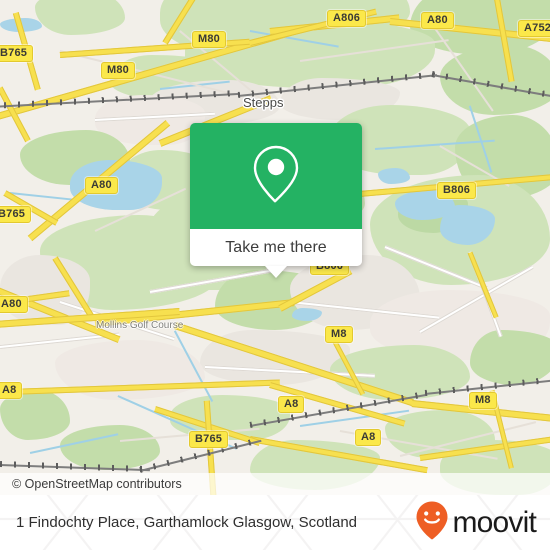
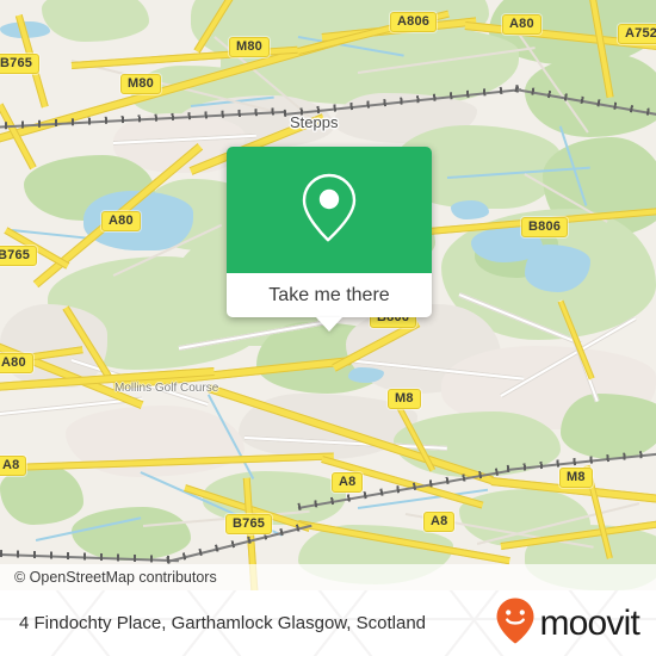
  Stepps
  Mollins Golf Course
  A806
  A80
  A752
  M80
  M80
  B765
  A80
  B765
  B806
  B806
  A80
  M8
  A8
  A8
  M8
  B765
  A8
  Take me there
  © OpenStreetMap contributors
- 1 Findochty Place, Garthamlock Glasgow, Scotland
+ 4 Findochty Place, Garthamlock Glasgow, Scotland
  moovit
